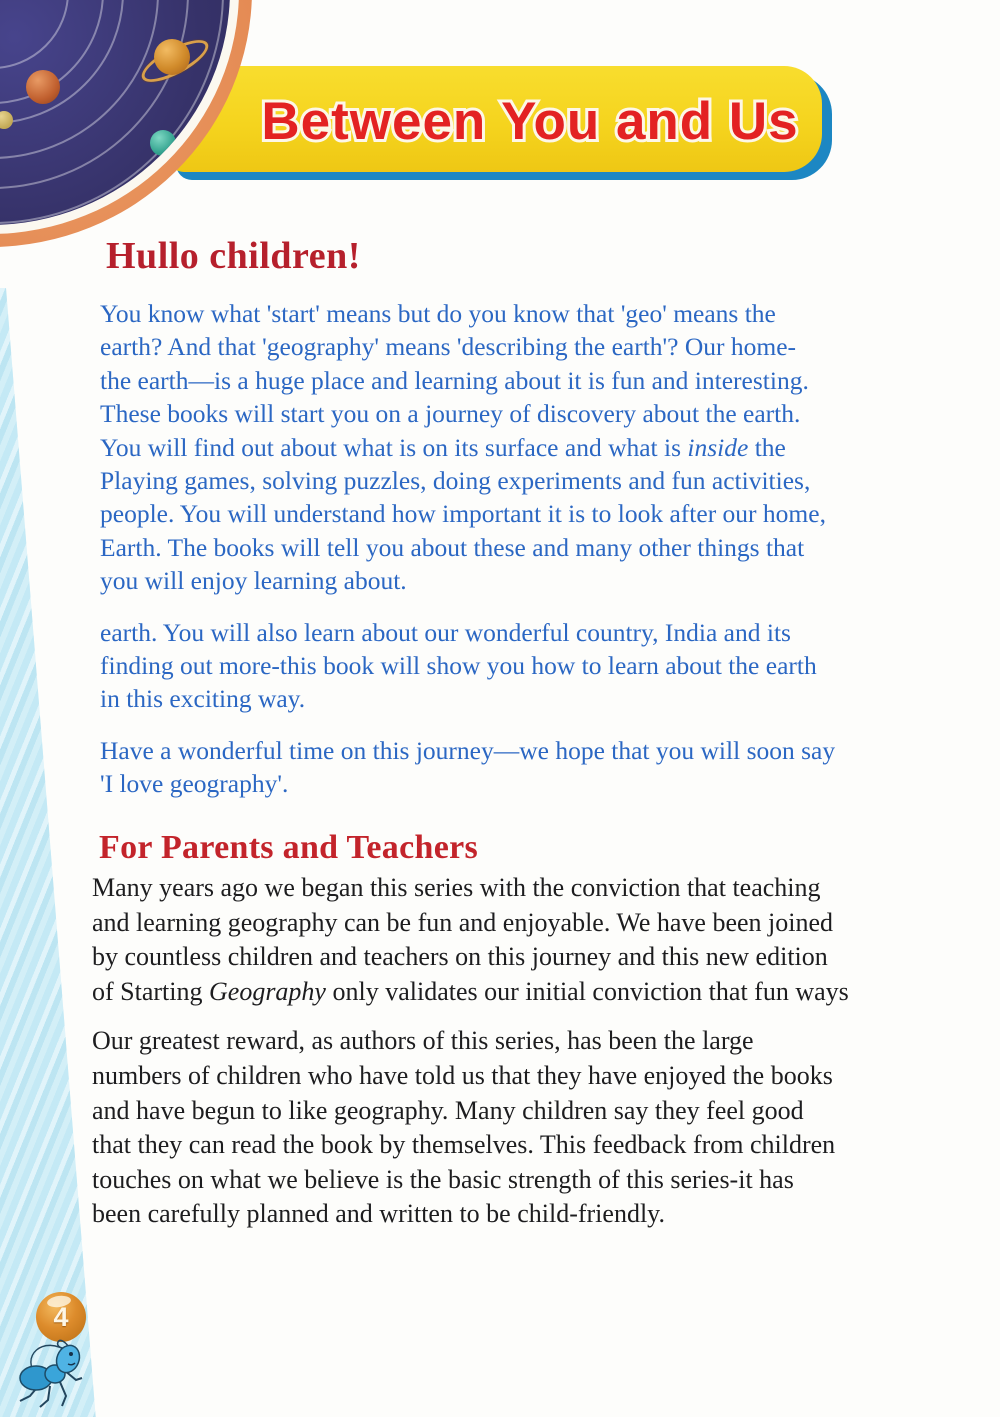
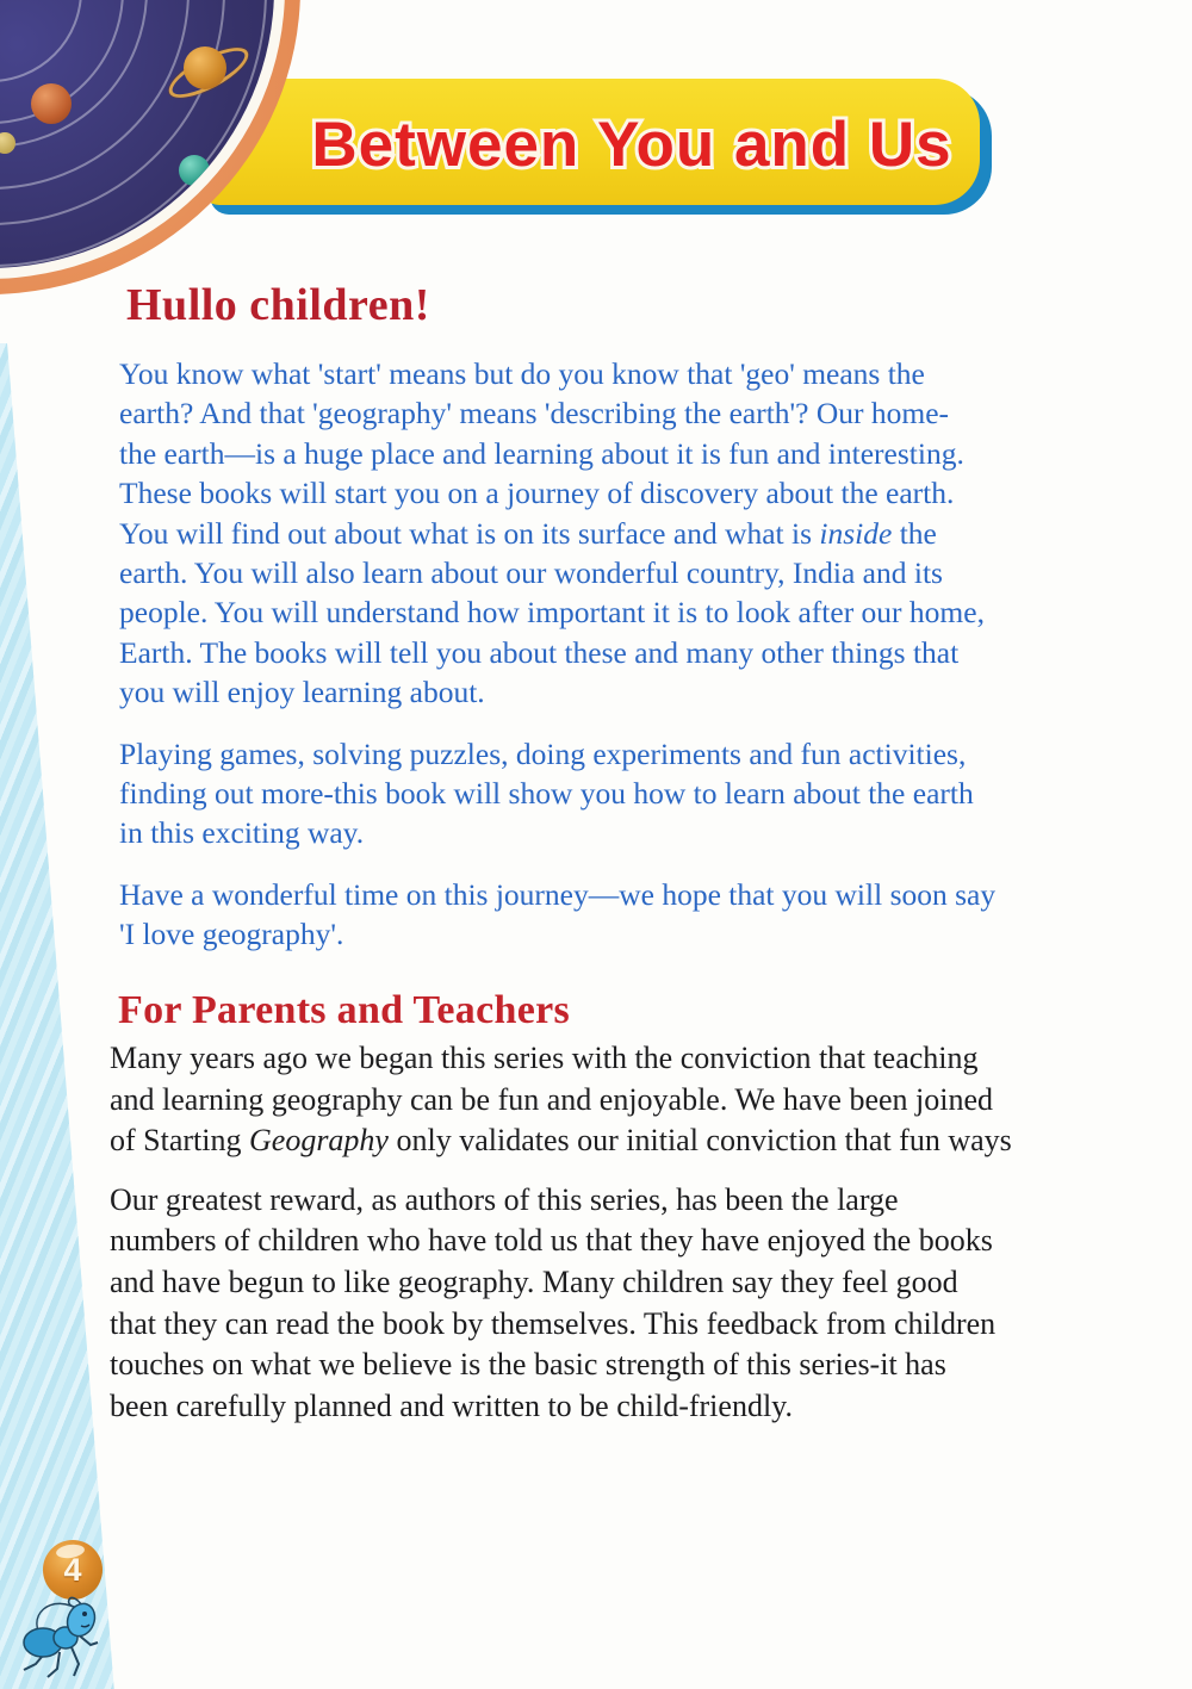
  Between You and Us
  Hullo children!
  You know what 'start' means but do you know that 'geo' means the
  earth? And that 'geography' means 'describing the earth'? Our home-
  the earth—is a huge place and learning about it is fun and interesting.
  These books will start you on a journey of discovery about the earth.
  You will find out about what is on its surface and what is inside the
- Playing games, solving puzzles, doing experiments and fun activities,
+ earth. You will also learn about our wonderful country, India and its
  people. You will understand how important it is to look after our home,
  Earth. The books will tell you about these and many other things that
  you will enjoy learning about.
- earth. You will also learn about our wonderful country, India and its
+ Playing games, solving puzzles, doing experiments and fun activities,
  finding out more-this book will show you how to learn about the earth
  in this exciting way.
  Have a wonderful time on this journey—we hope that you will soon say
  'I love geography'.
  For Parents and Teachers
  Many years ago we began this series with the conviction that teaching
  and learning geography can be fun and enjoyable. We have been joined
- by countless children and teachers on this journey and this new edition
  of Starting Geography only validates our initial conviction that fun ways
  Our greatest reward, as authors of this series, has been the large
  numbers of children who have told us that they have enjoyed the books
  and have begun to like geography. Many children say they feel good
  that they can read the book by themselves. This feedback from children
  touches on what we believe is the basic strength of this series-it has
  been carefully planned and written to be child-friendly.
  4
